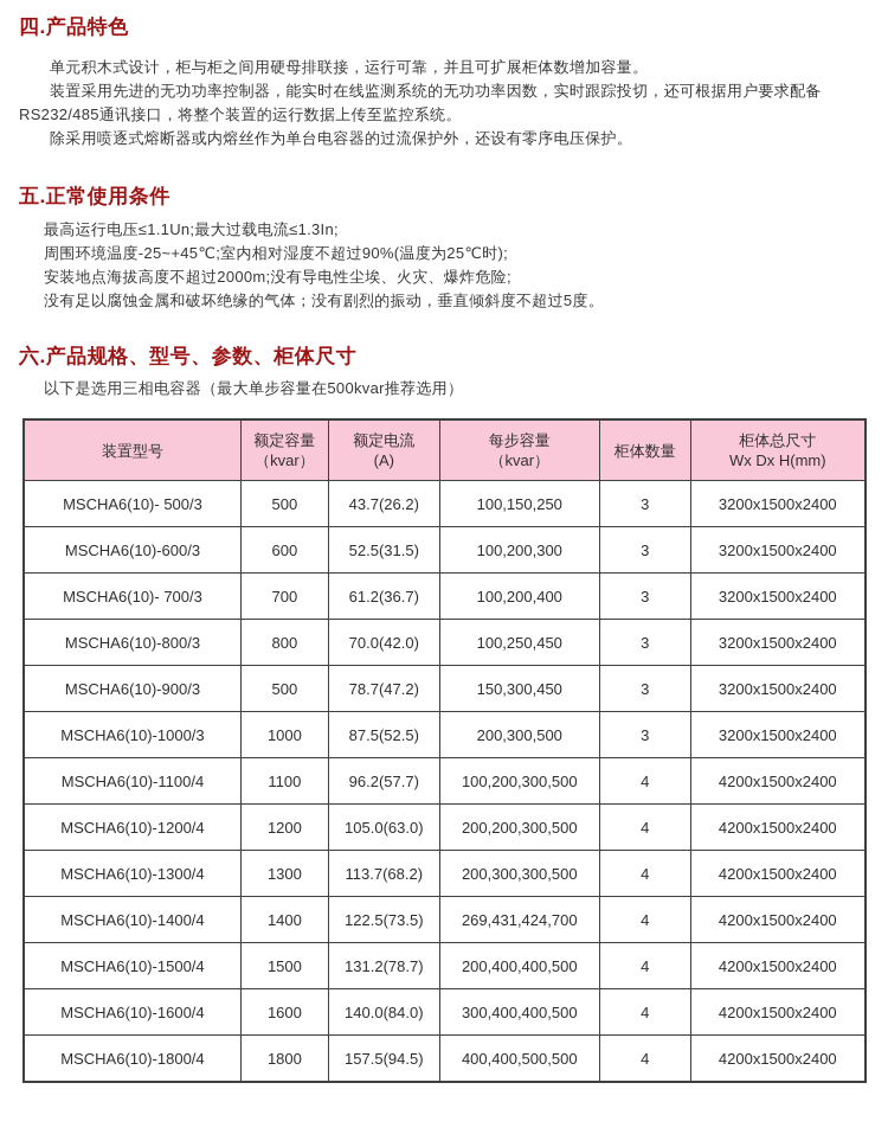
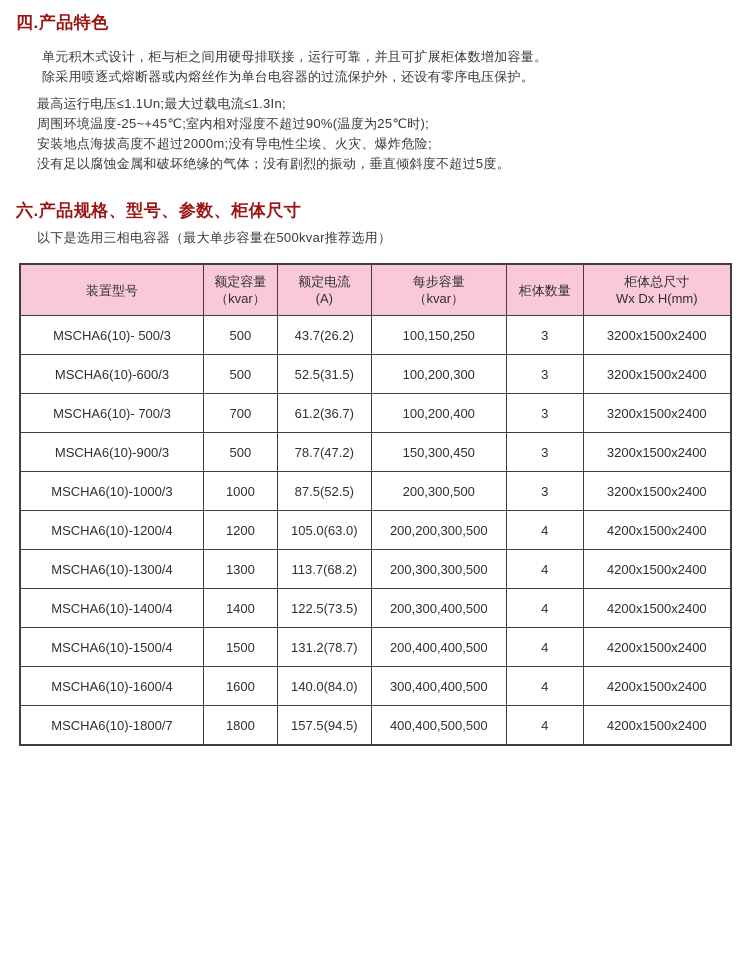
  四.产品特色
  单元积木式设计，柜与柜之间用硬母排联接，运行可靠，并且可扩展柜体数增加容量。
- 装置采用先进的无功功率控制器，能实时在线监测系统的无功功率因数，实时跟踪投切，还可根据用户要求配备RS232/485通讯接口，将整个装置的运行数据上传至监控系统。
  除采用喷逐式熔断器或内熔丝作为单台电容器的过流保护外，还设有零序电压保护。
- 五.正常使用条件
  最高运行电压≤1.1Un;最大过载电流≤1.3In;
  周围环境温度-25~+45℃;室内相对湿度不超过90%(温度为25℃时);
  安装地点海拔高度不超过2000m;没有导电性尘埃、火灾、爆炸危险;
  没有足以腐蚀金属和破坏绝缘的气体；没有剧烈的振动，垂直倾斜度不超过5度。
  六.产品规格、型号、参数、柜体尺寸
  以下是选用三相电容器（最大单步容量在500kvar推荐选用）
  装置型号	额定容量 （kvar）	额定电流 (A)	每步容量 （kvar）	柜体数量	柜体总尺寸 Wx Dx H(mm)
  MSCHA6(10)- 500/3	500	43.7(26.2)	100,150,250	3	3200x1500x2400
- MSCHA6(10)-600/3	600	52.5(31.5)	100,200,300	3	3200x1500x2400
+ MSCHA6(10)-600/3	500	52.5(31.5)	100,200,300	3	3200x1500x2400
  MSCHA6(10)- 700/3	700	61.2(36.7)	100,200,400	3	3200x1500x2400
- MSCHA6(10)-800/3	800	70.0(42.0)	100,250,450	3	3200x1500x2400
  MSCHA6(10)-900/3	500	78.7(47.2)	150,300,450	3	3200x1500x2400
  MSCHA6(10)-1000/3	1000	87.5(52.5)	200,300,500	3	3200x1500x2400
- MSCHA6(10)-1100/4	1100	96.2(57.7)	100,200,300,500	4	4200x1500x2400
  MSCHA6(10)-1200/4	1200	105.0(63.0)	200,200,300,500	4	4200x1500x2400
  MSCHA6(10)-1300/4	1300	113.7(68.2)	200,300,300,500	4	4200x1500x2400
- MSCHA6(10)-1400/4	1400	122.5(73.5)	269,431,424,700	4	4200x1500x2400
+ MSCHA6(10)-1400/4	1400	122.5(73.5)	200,300,400,500	4	4200x1500x2400
  MSCHA6(10)-1500/4	1500	131.2(78.7)	200,400,400,500	4	4200x1500x2400
  MSCHA6(10)-1600/4	1600	140.0(84.0)	300,400,400,500	4	4200x1500x2400
- MSCHA6(10)-1800/4	1800	157.5(94.5)	400,400,500,500	4	4200x1500x2400
+ MSCHA6(10)-1800/7	1800	157.5(94.5)	400,400,500,500	4	4200x1500x2400
